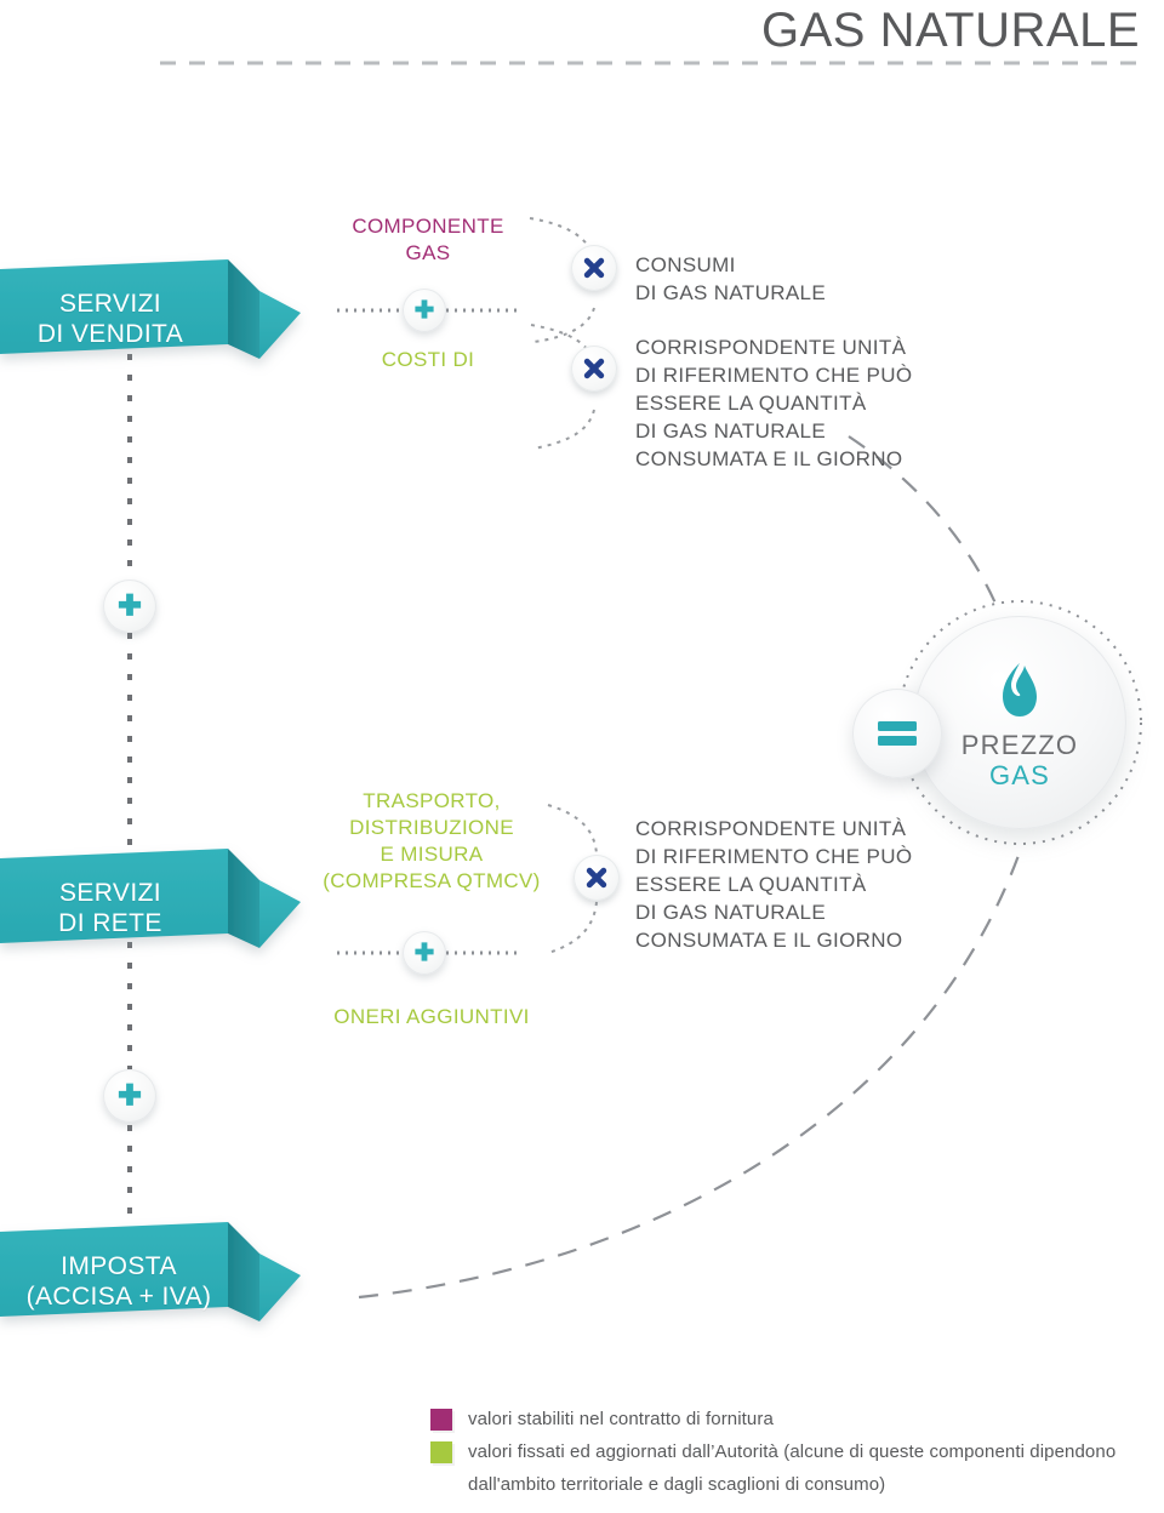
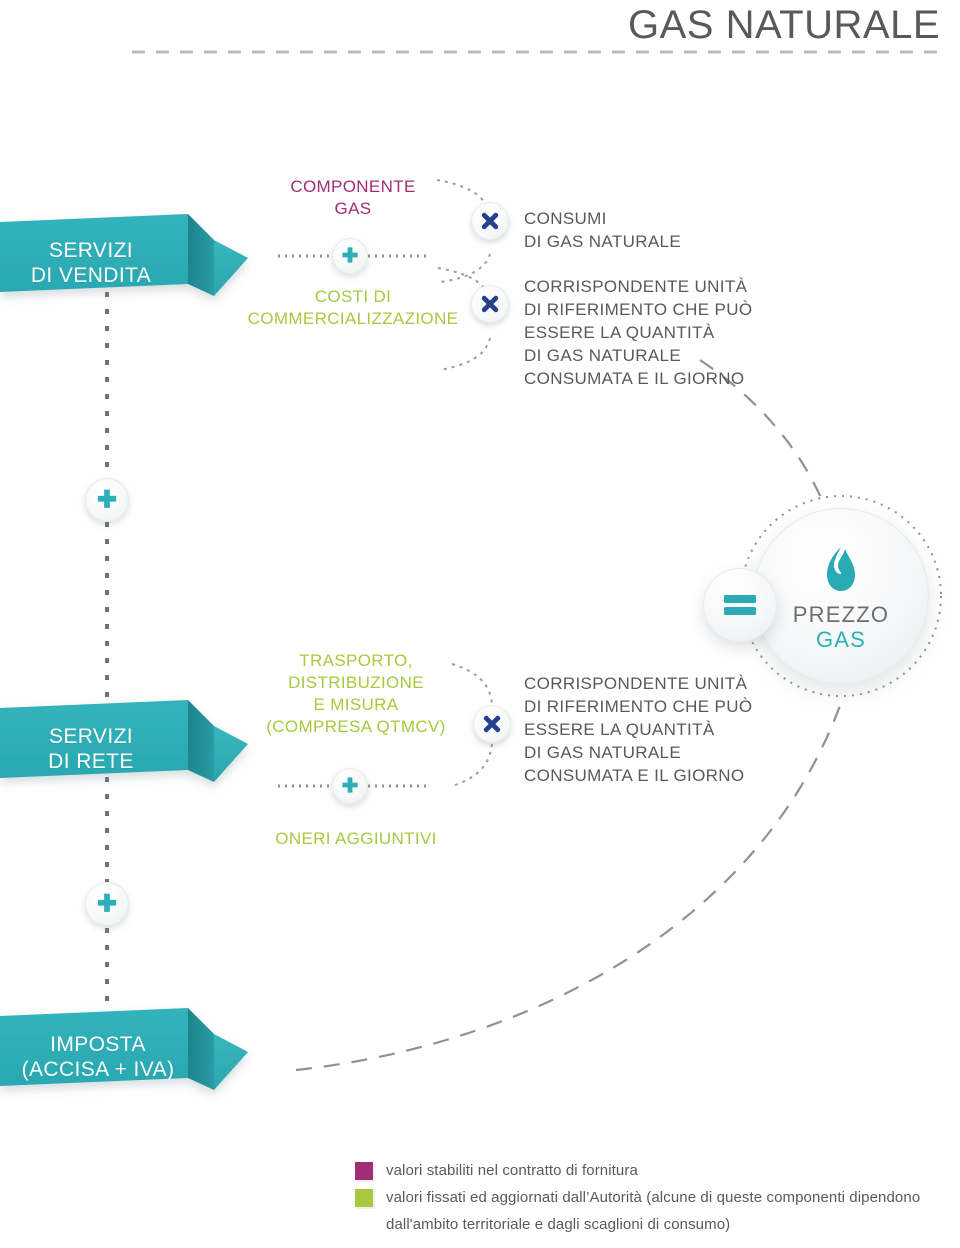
  GAS NATURALE
  SERVIZI
  DI VENDITA
  SERVIZI
  DI RETE
  IMPOSTA
  (ACCISA + IVA)
  COMPONENTE
  GAS
  COSTI DI
+ COMMERCIALIZZAZIONE
  CONSUMI
  DI GAS NATURALE
  CORRISPONDENTE UNITÀ
  DI RIFERIMENTO CHE PUÒ
  ESSERE LA QUANTITÀ
  DI GAS NATURALE
  CONSUMATA E IL GIORNO
  TRASPORTO,
  DISTRIBUZIONE
  E MISURA
  (COMPRESA QTMCV)
  ONERI AGGIUNTIVI
  CORRISPONDENTE UNITÀ
  DI RIFERIMENTO CHE PUÒ
  ESSERE LA QUANTITÀ
  DI GAS NATURALE
  CONSUMATA E IL GIORNO
  PREZZO
  GAS
  valori stabiliti nel contratto di fornitura
  valori fissati ed aggiornati dall’Autorità (alcune di queste componenti dipendono
  dall'ambito territoriale e dagli scaglioni di consumo)
